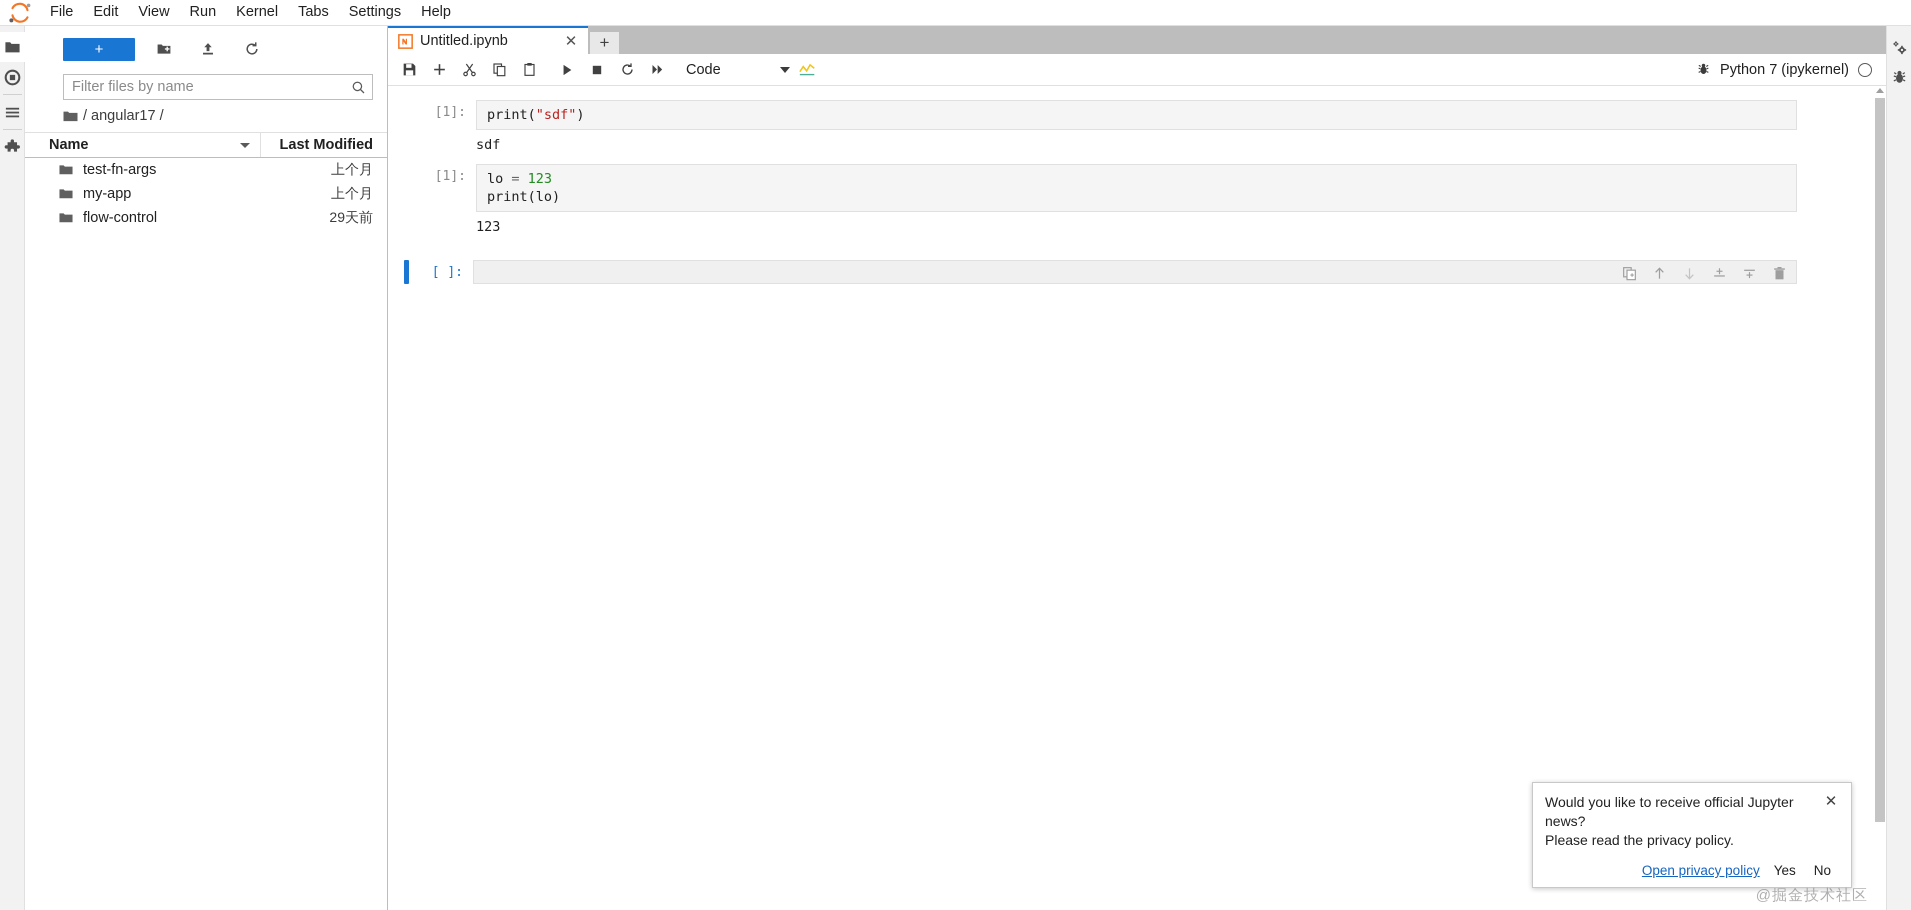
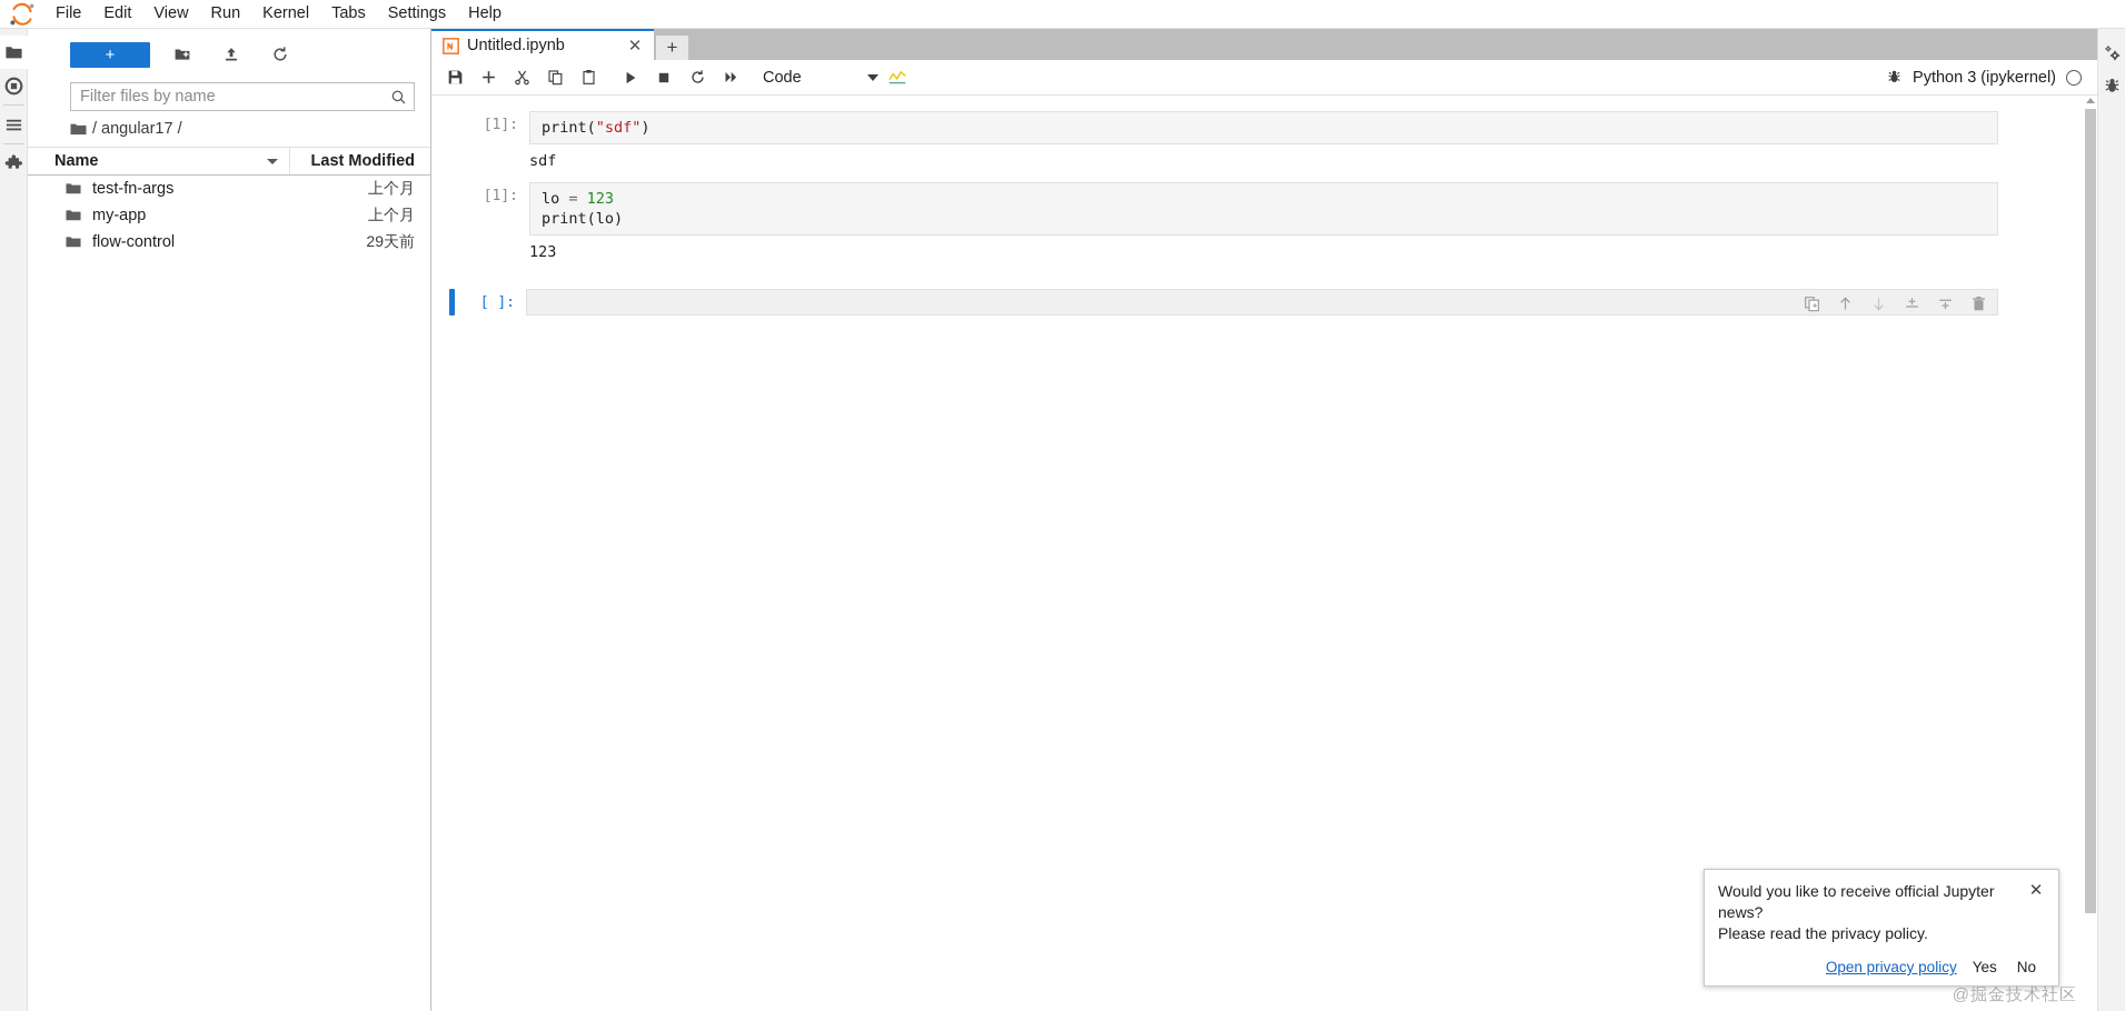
  File
  Edit
  View
  Run
  Kernel
  Tabs
  Settings
  Help
  +
  Filter files by name
  / angular17 /
  Name
  Last Modified
  test-fn-args
  上个月
  my-app
  上个月
  flow-control
  29天前
  Untitled.ipynb
  ✕
  +
  Code
- Python 7 (ipykernel)
+ Python 3 (ipykernel)
  [1]:
  print("sdf")
  sdf
  [1]:
  lo = 123 print(lo)
  123
  [ ]:
  Would you like to receive official Jupyter
  news?
  Please read the privacy policy.
  ✕
  Open privacy policy
  Yes
  No
  @掘金技术社区
